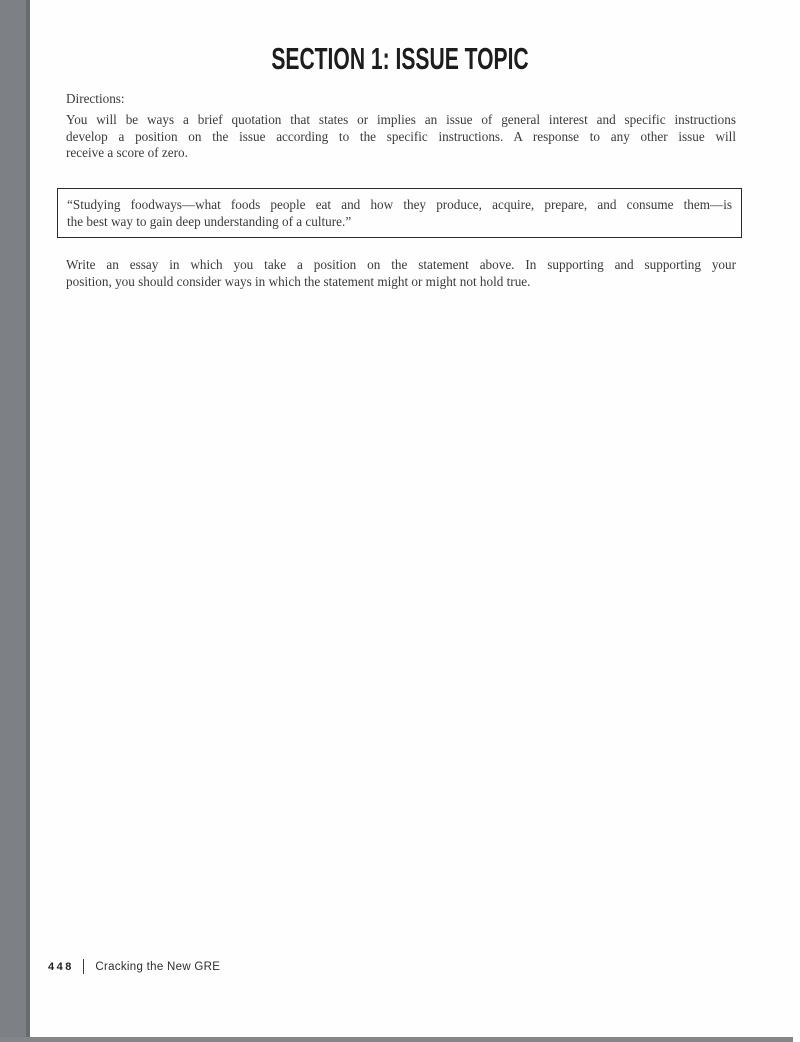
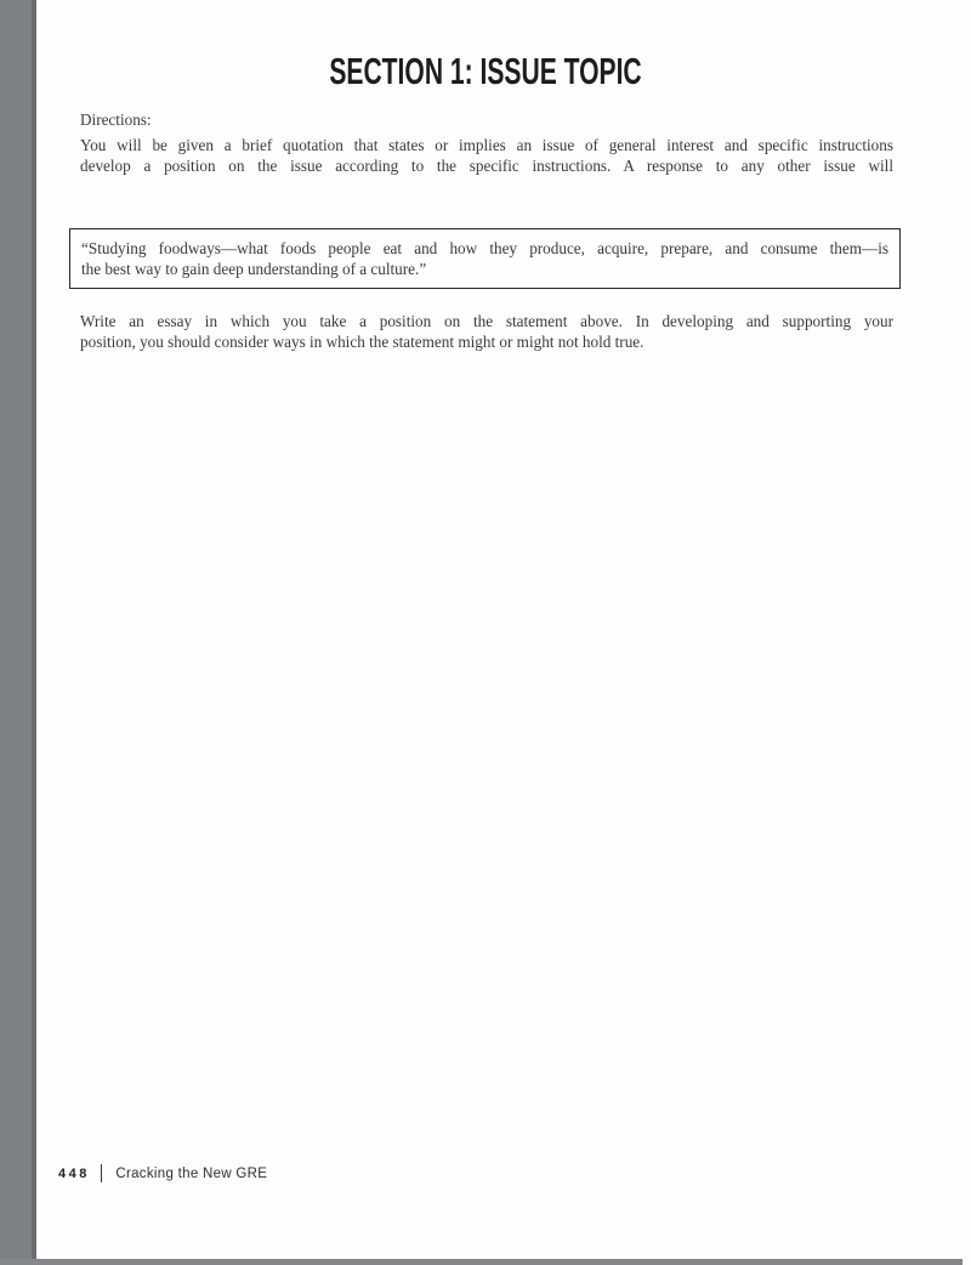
  SECTION 1: ISSUE TOPIC
  Directions:
- You will be ways a brief quotation that states or implies an issue of general interest and specific instructions
+ You will be given a brief quotation that states or implies an issue of general interest and specific instructions
  develop a position on the issue according to the specific instructions. A response to any other issue will
- receive a score of zero.
  “Studying foodways—what foods people eat and how they produce, acquire, prepare, and consume them—is
  the best way to gain deep understanding of a culture.”
- Write an essay in which you take a position on the statement above. In supporting and supporting your
+ Write an essay in which you take a position on the statement above. In developing and supporting your
  position, you should consider ways in which the statement might or might not hold true.
  448
  Cracking the New GRE
